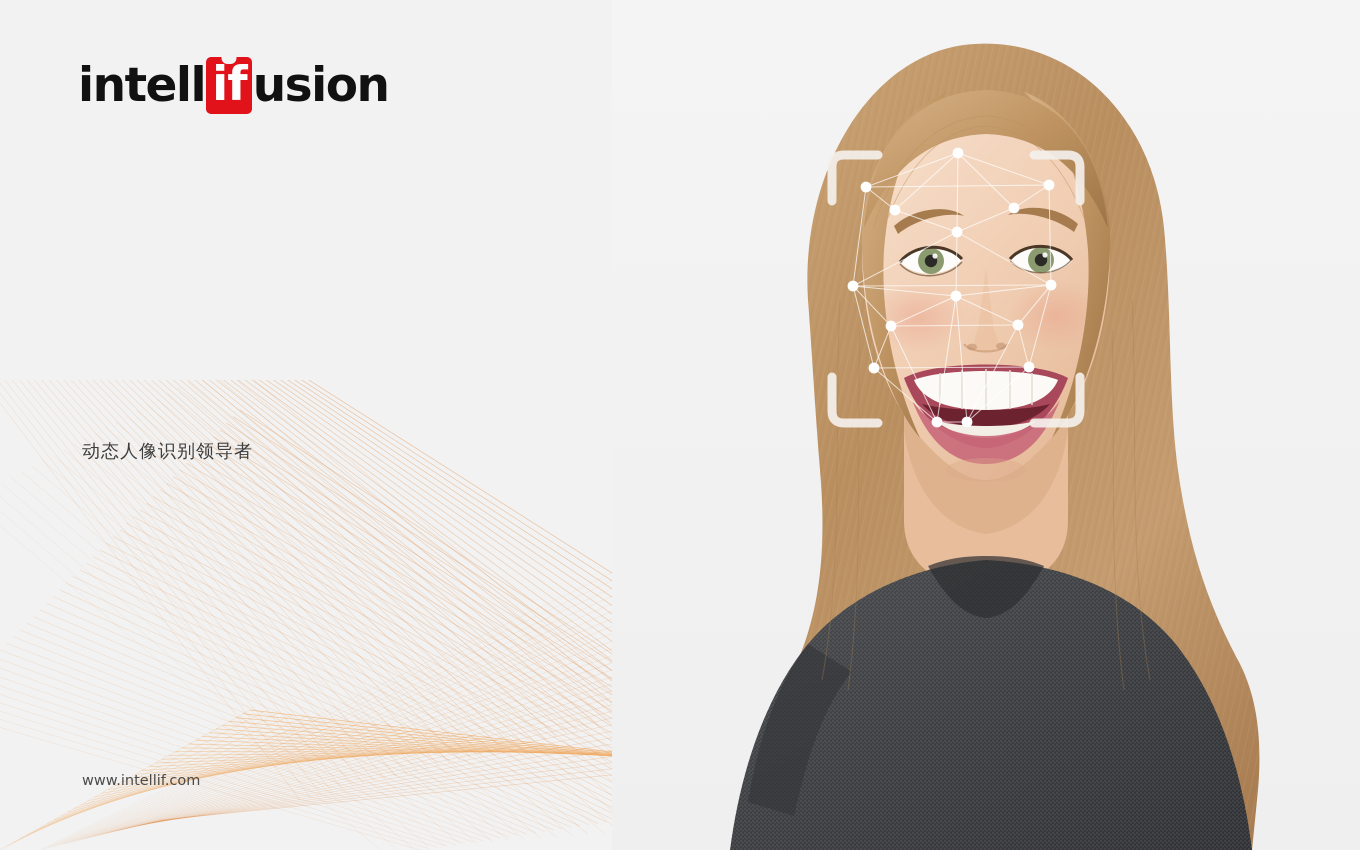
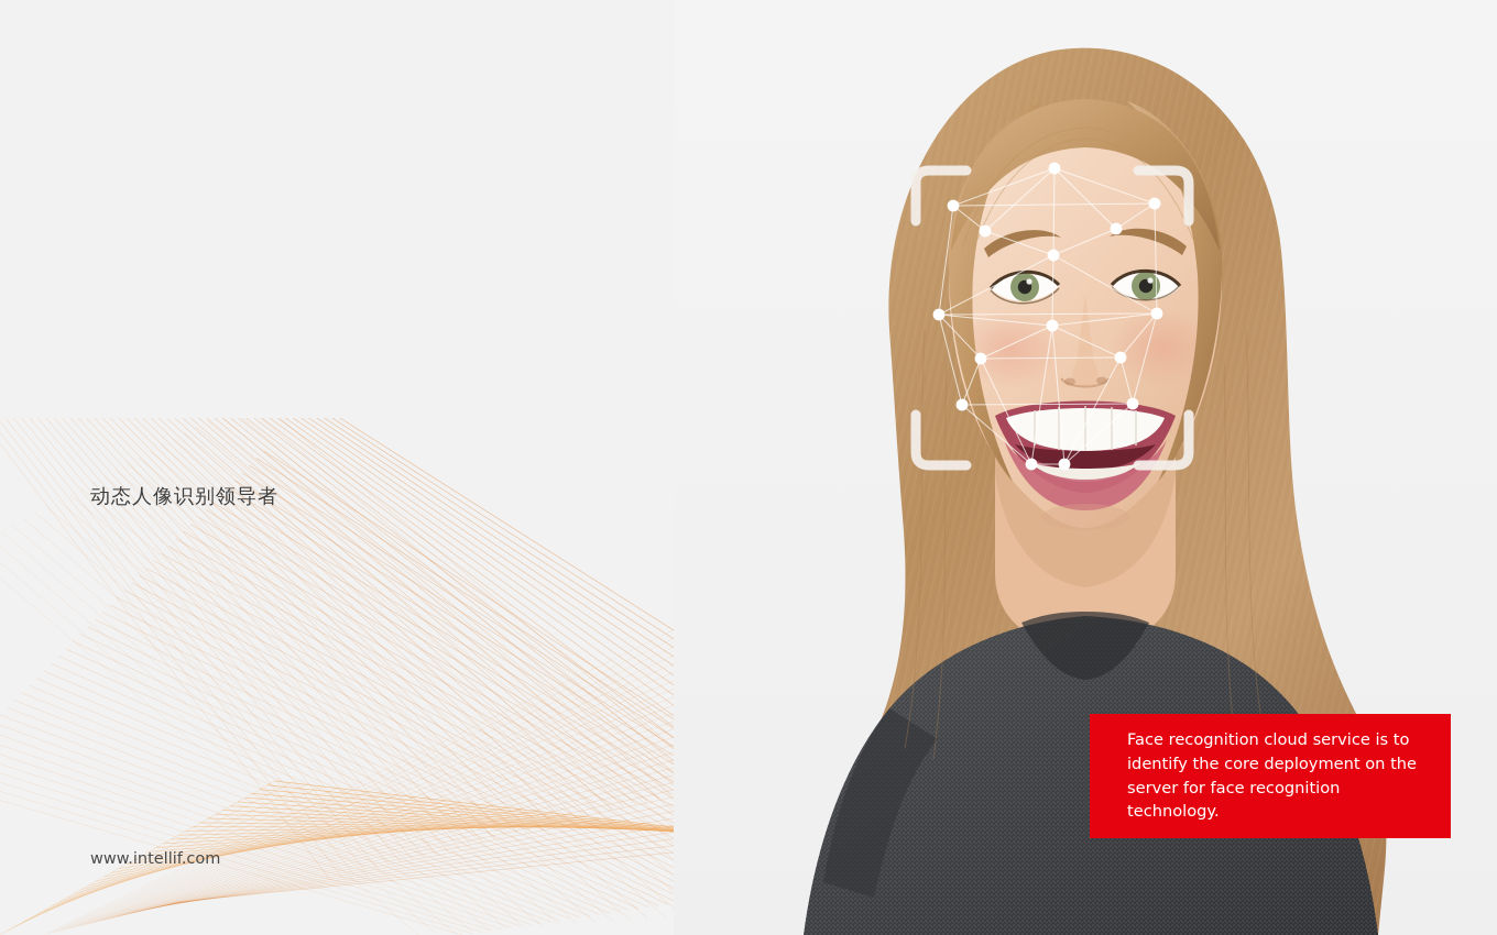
- intell
- if
- usion
  动态人像识别领导者
  www.intellif.com
+ Face recognition cloud service is to identify the core deployment on the server for face recognition technology.
